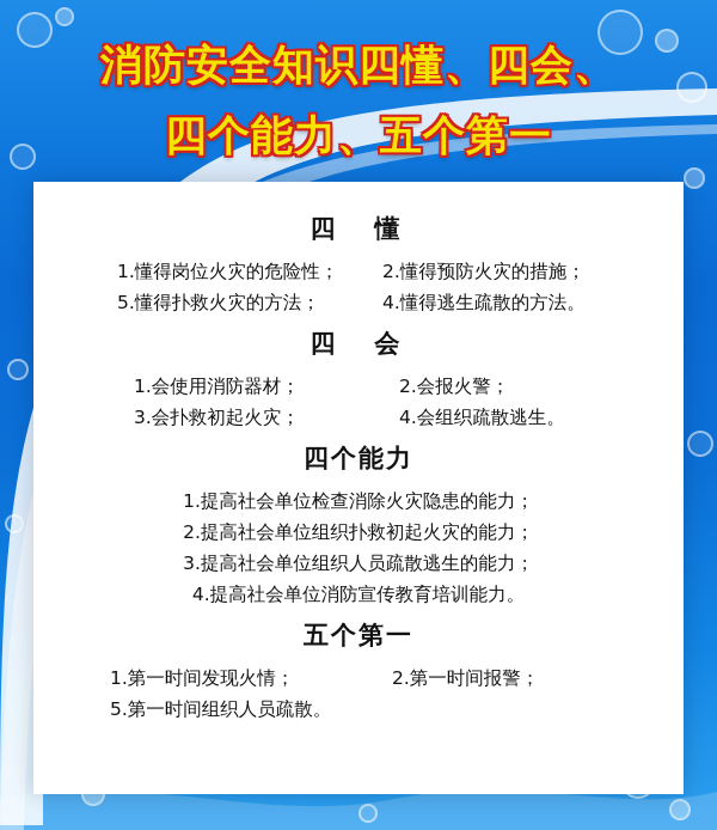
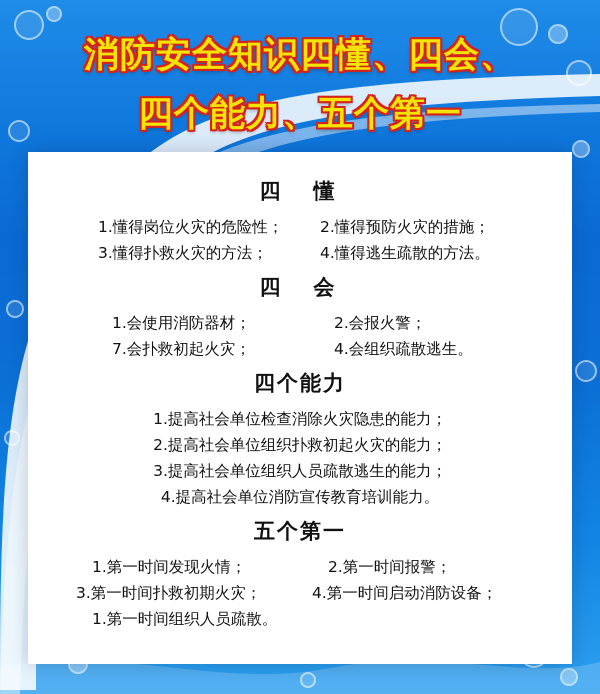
  消防安全知识四懂、四会、
  四个能力、五个第一
  四 懂
  1.懂得岗位火灾的危险性；
  2.懂得预防火灾的措施；
- 5.懂得扑救火灾的方法；
+ 3.懂得扑救火灾的方法；
  4.懂得逃生疏散的方法。
  四 会
  1.会使用消防器材；
  2.会报火警；
- 3.会扑救初起火灾；
+ 7.会扑救初起火灾；
  4.会组织疏散逃生。
  四个能力
  1.提高社会单位检查消除火灾隐患的能力；
  2.提高社会单位组织扑救初起火灾的能力；
  3.提高社会单位组织人员疏散逃生的能力；
  4.提高社会单位消防宣传教育培训能力。
  五个第一
  1.第一时间发现火情；
  2.第一时间报警；
+ 3.第一时间扑救初期火灾；
+ 4.第一时间启动消防设备；
- 5.第一时间组织人员疏散。
+ 1.第一时间组织人员疏散。
